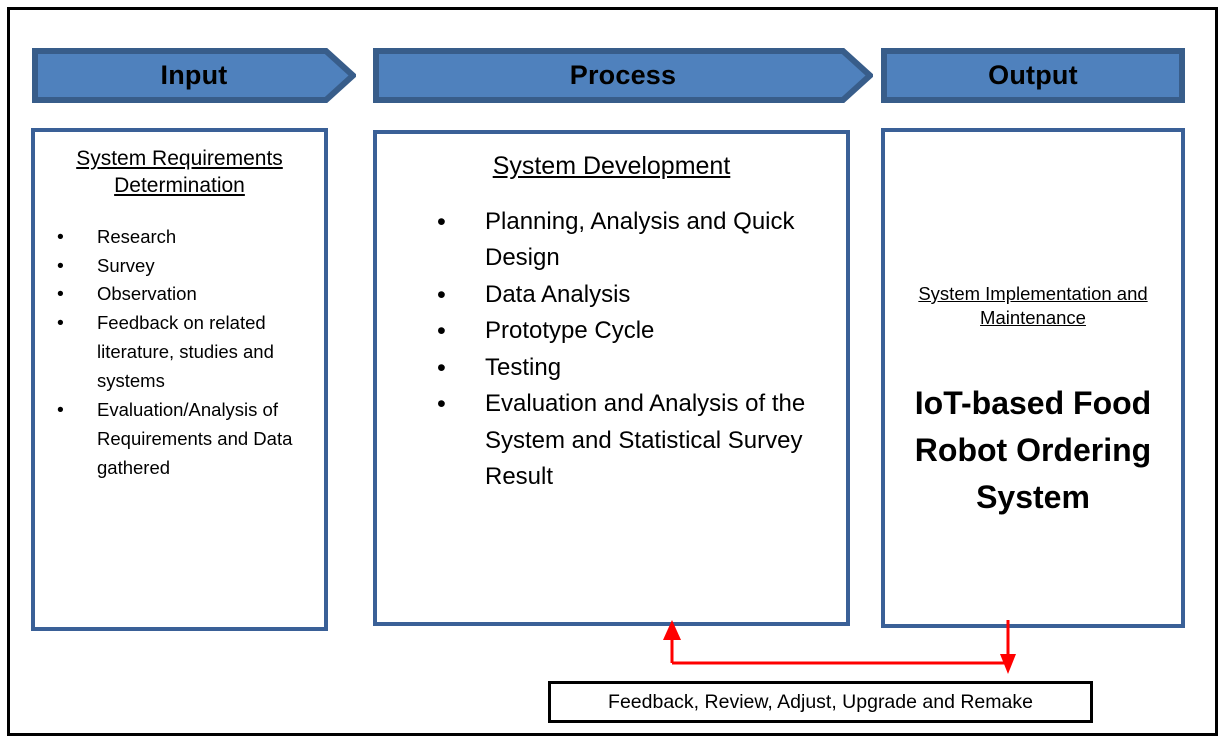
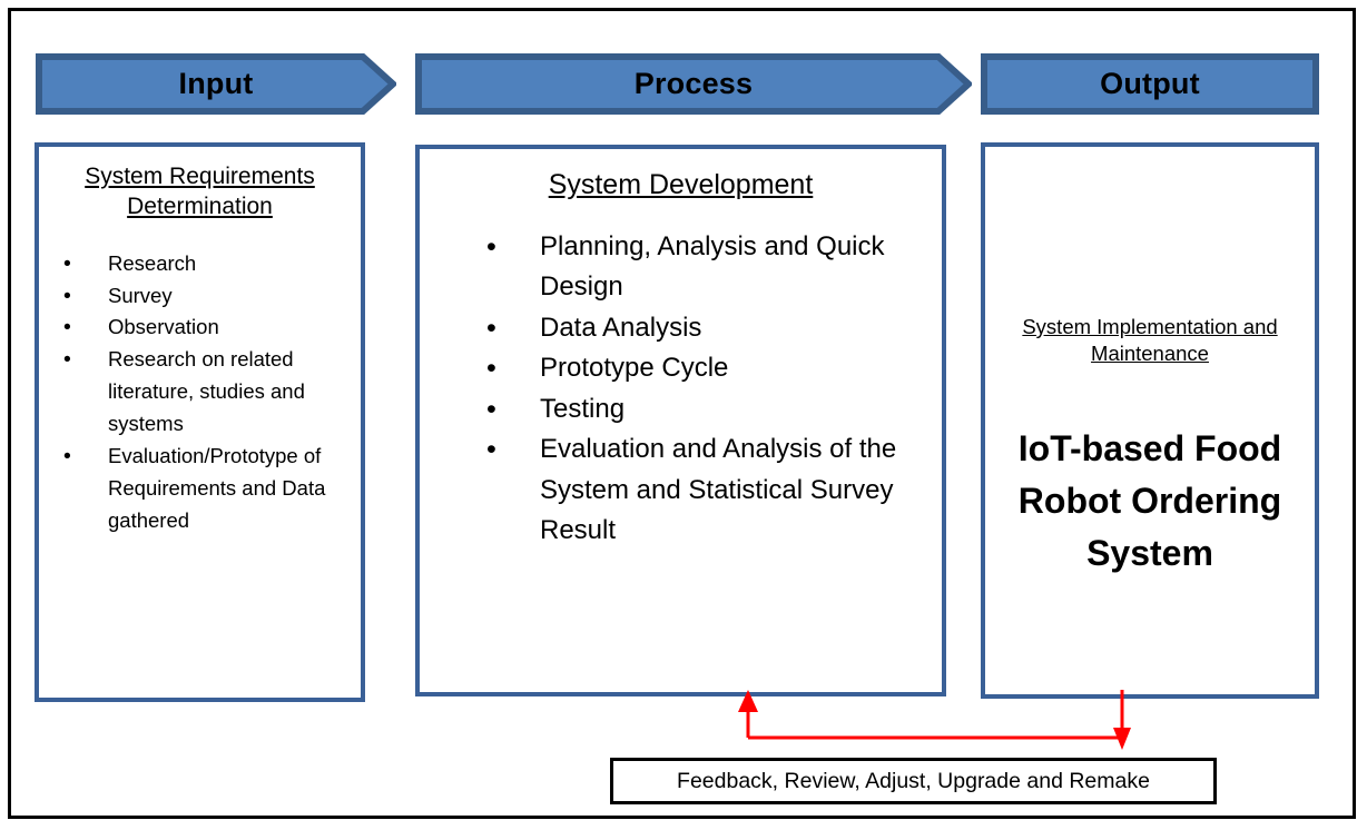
  Input
  Process
  Output
  System Requirements Determination
  Research
  Survey
  Observation
- Feedback on related literature, studies and systems
+ Research on related literature, studies and systems
- Evaluation/Analysis of Requirements and Data gathered
+ Evaluation/Prototype of Requirements and Data gathered
  System Development
  Planning, Analysis and Quick Design
  Data Analysis
  Prototype Cycle
  Testing
  Evaluation and Analysis of the System and Statistical Survey Result
  System Implementation and Maintenance
  IoT-based Food Robot Ordering System
  Feedback, Review, Adjust, Upgrade and Remake
